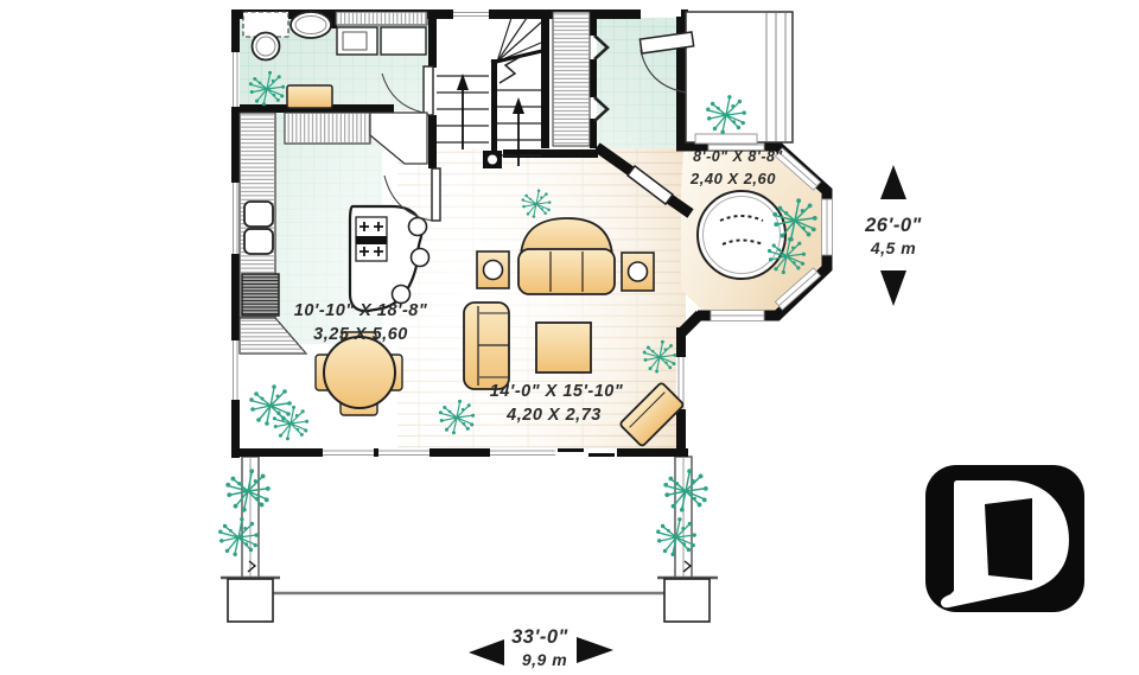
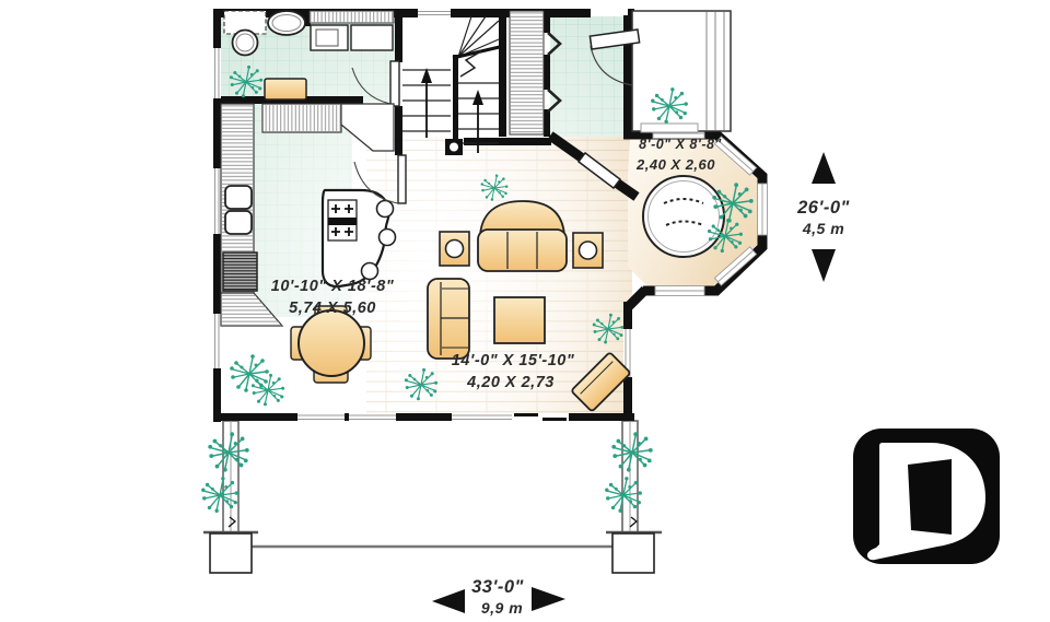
  8'-0" X 8'-8"
  2,40 X 2,60
  10'-10" X 18'-8"
- 3,25 X 5,60
+ 5,74 X 5,60
  14'-0" X 15'-10"
  4,20 X 2,73
  26'-0"
  4,5 m
  33'-0"
  9,9 m
